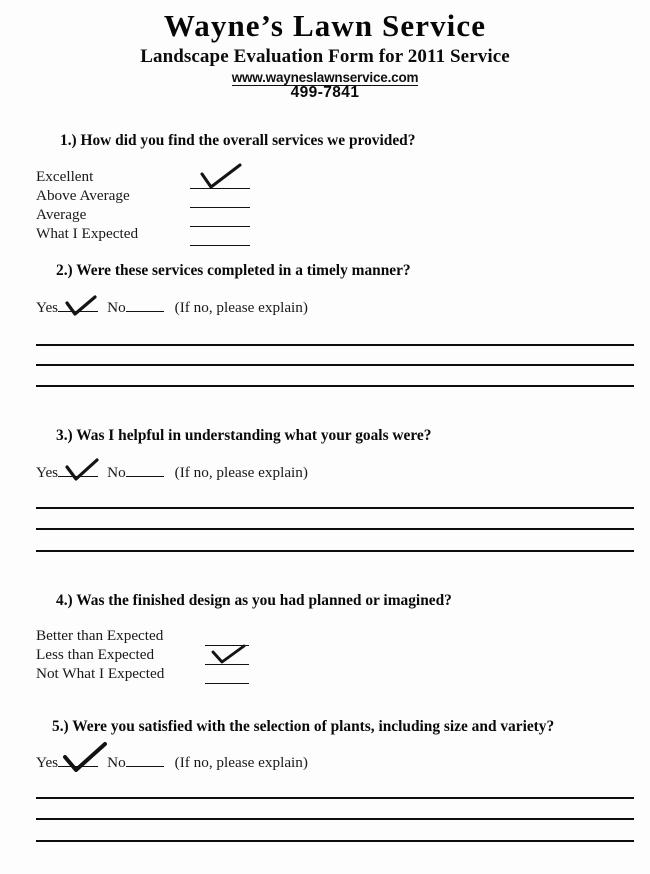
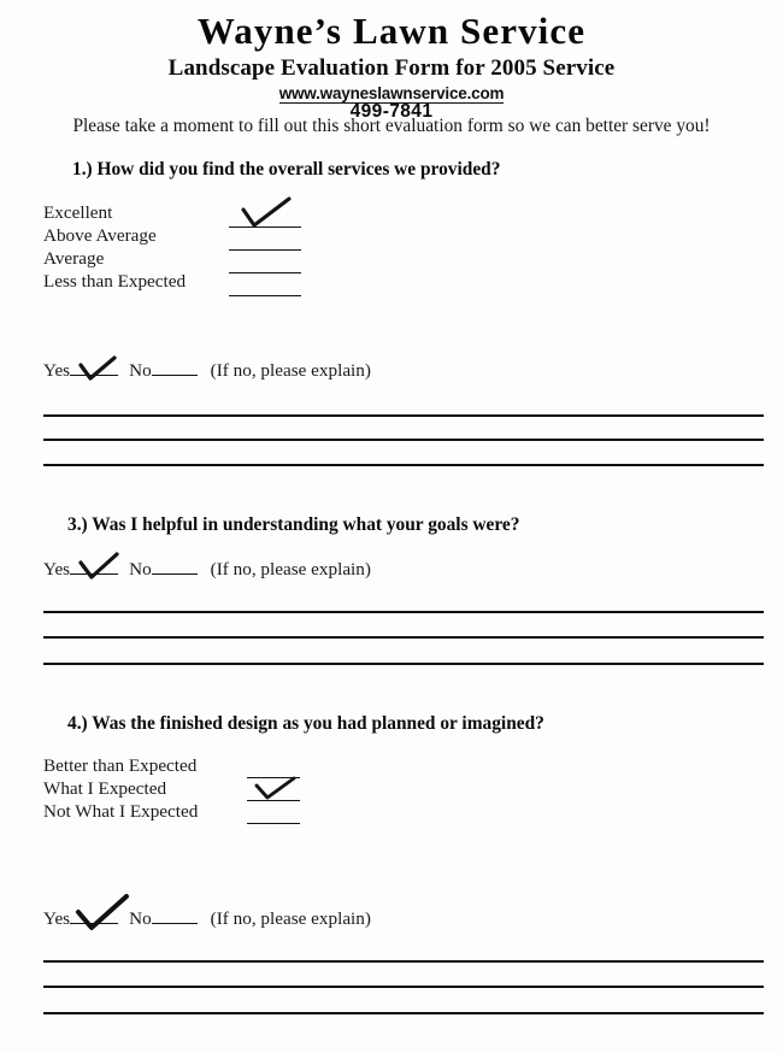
  Wayne’s Lawn Service
- Landscape Evaluation Form for 2011 Service
+ Landscape Evaluation Form for 2005 Service
  www.wayneslawnservice.com
  499-7841
+ Please take a moment to fill out this short evaluation form so we can better serve you!
  1.) How did you find the overall services we provided?
  Excellent
  Above Average
  Average
- What I Expected
+ Less than Expected
- 2.) Were these services completed in a timely manner?
  Yes No (If no, please explain)
  3.) Was I helpful in understanding what your goals were?
  Yes No (If no, please explain)
  4.) Was the finished design as you had planned or imagined?
  Better than Expected
- Less than Expected
+ What I Expected
  Not What I Expected
- 5.) Were you satisfied with the selection of plants, including size and variety?
  Yes No (If no, please explain)
